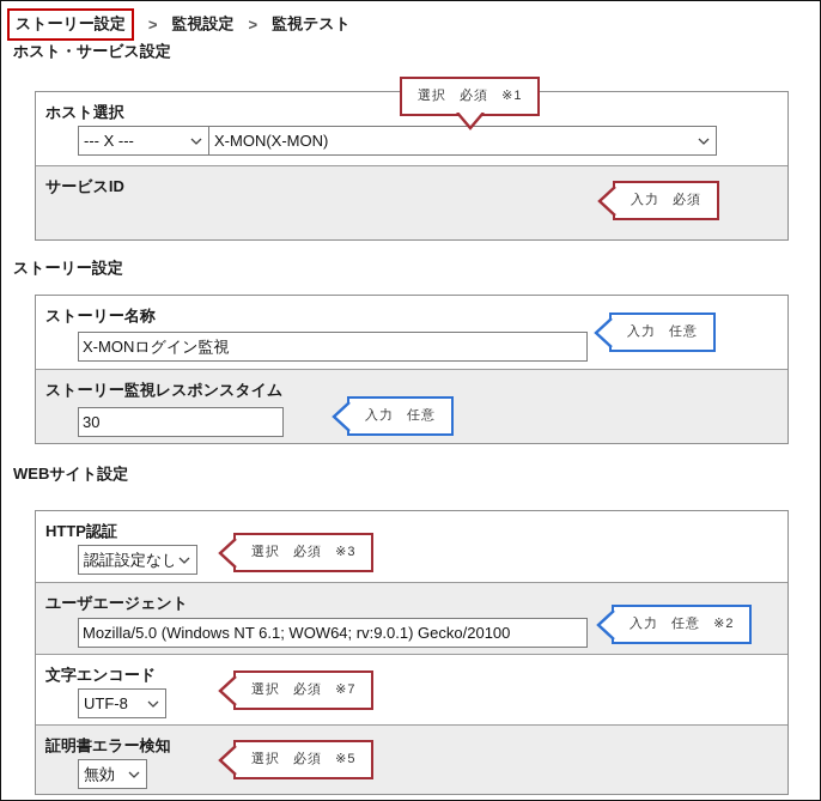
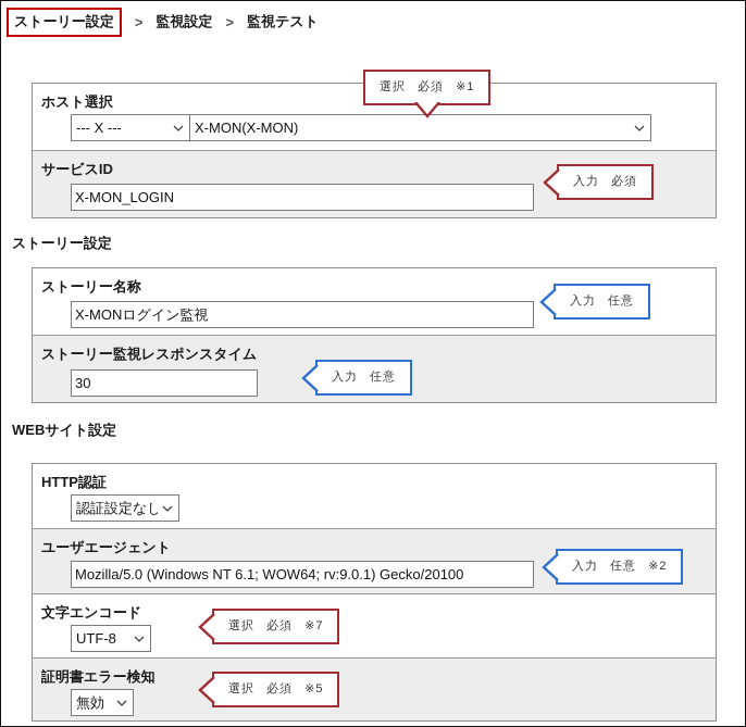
  ストーリー設定
  >
  監視設定
  >
  監視テスト
- ホスト・サービス設定
  ホスト選択
  --- X ---
  X-MON(X-MON)
  サービスID
+ X-MON_LOGIN
  ストーリー設定
  ストーリー名称
  X-MONログイン監視
  ストーリー監視レスポンスタイム
  30
  WEBサイト設定
  HTTP認証
  認証設定なし
  ユーザエージェント
  Mozilla/5.0 (Windows NT 6.1; WOW64; rv:9.0.1) Gecko/20100
  文字エンコード
  UTF-8
  証明書エラー検知
  無効
  選択 必須 ※1
  入力 必須
  入力 任意
  入力 任意
- 選択 必須 ※3
  入力 任意 ※2
  選択 必須 ※7
  選択 必須 ※5
